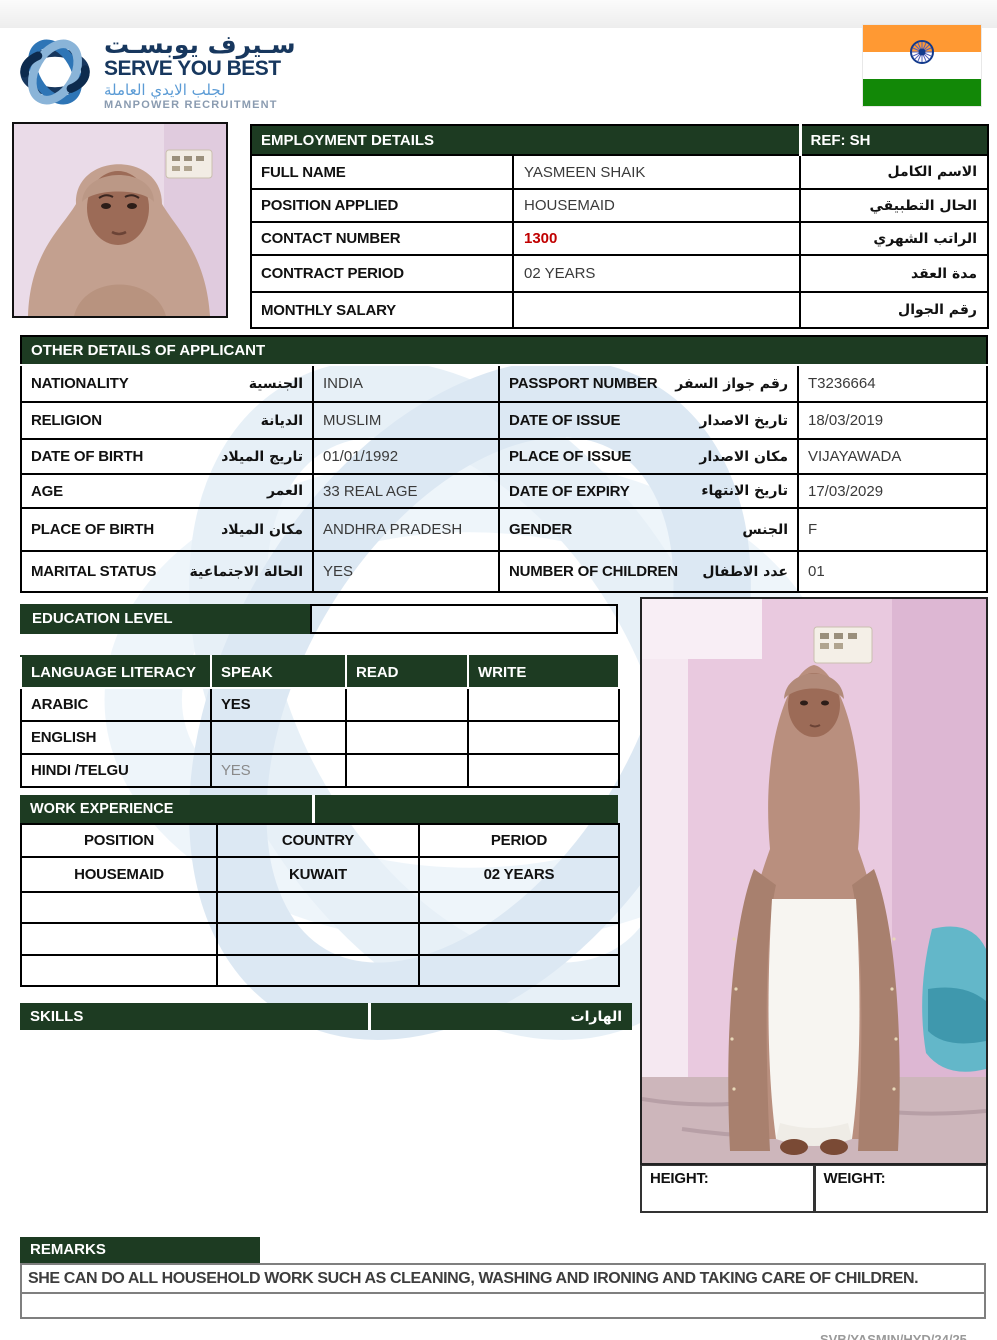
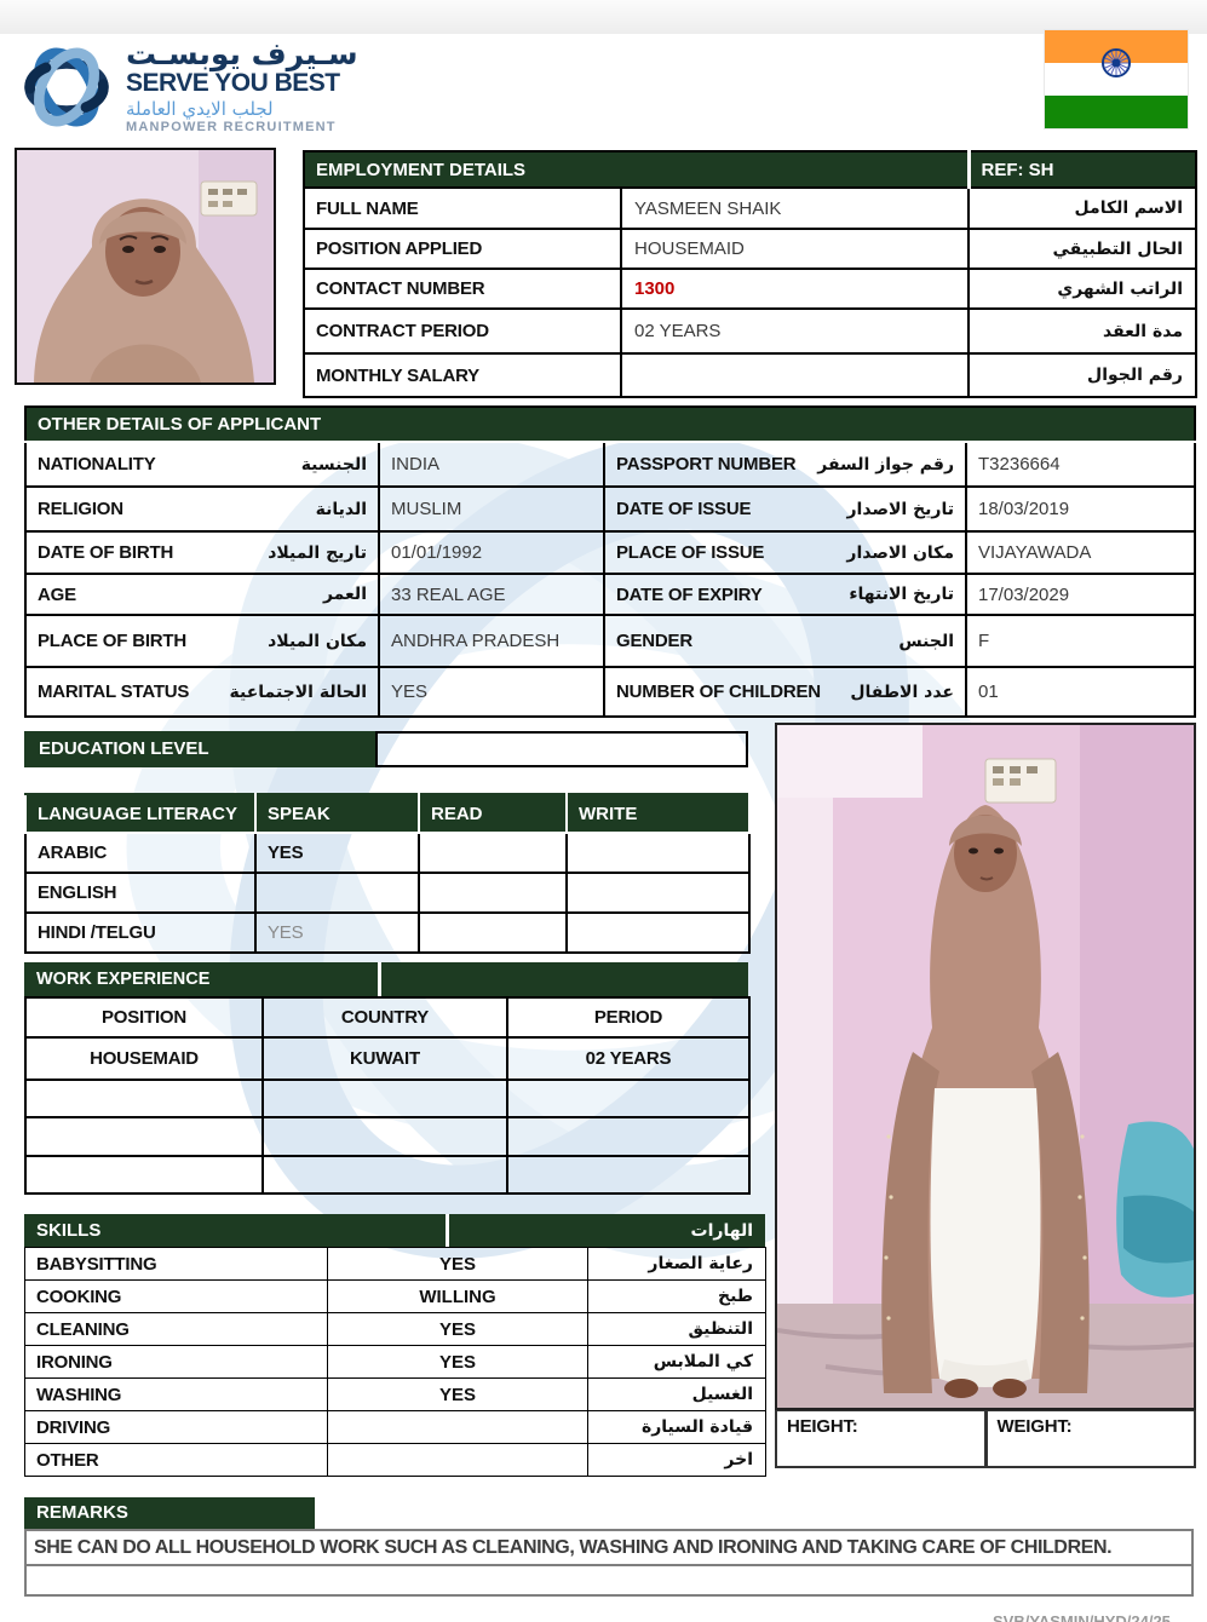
  سـيرف يوبسـت
  SERVE YOU BEST
  لجلب الايدي العاملة
  MANPOWER RECRUITMENT
  EMPLOYMENT DETAILS	REF: SH
  FULL NAME	YASMEEN SHAIK	الاسم الكامل
  POSITION APPLIED	HOUSEMAID	الحال التطبيقي
  CONTACT NUMBER	1300	الراتب الشهري
  CONTRACT PERIOD	02 YEARS	مدة العقد
  MONTHLY SALARY		رقم الجوال
  OTHER DETAILS OF APPLICANT
  NATIONALITY الجنسية	INDIA	PASSPORT NUMBER رقم جواز السفر	T3236664
  RELIGION الديانة	MUSLIM	DATE OF ISSUE تاريخ الاصدار	18/03/2019
  DATE OF BIRTH تاريج الميلاد	01/01/1992	PLACE OF ISSUE مكان الاصدار	VIJAYAWADA
  AGE العمر	33 REAL AGE	DATE OF EXPIRY تاريخ الانتهاء	17/03/2029
  PLACE OF BIRTH مكان الميلاد	ANDHRA PRADESH	GENDER الجنس	F
  MARITAL STATUS الحالة الاجتماعية	YES	NUMBER OF CHILDREN عدد الاطفال	01
  EDUCATION LEVEL
  LANGUAGE LITERACY	SPEAK	READ	WRITE
  ARABIC	YES
  ENGLISH
  HINDI /TELGU	YES
  WORK EXPERIENCE
  POSITION	COUNTRY	PERIOD
  HOUSEMAID	KUWAIT	02 YEARS
  SKILLS
  الهارات
+ BABYSITTING	YES	رعاية الصغار
+ COOKING	WILLING	طبخ
+ CLEANING	YES	التنظيق
+ IRONING	YES	كي الملابس
+ WASHING	YES	الغسيل
+ DRIVING		قيادة السيارة
+ OTHER		اخر
  HEIGHT:
  WEIGHT:
  REMARKS
  SHE CAN DO ALL HOUSEHOLD WORK SUCH AS CLEANING, WASHING AND IRONING AND TAKING CARE OF CHILDREN.
